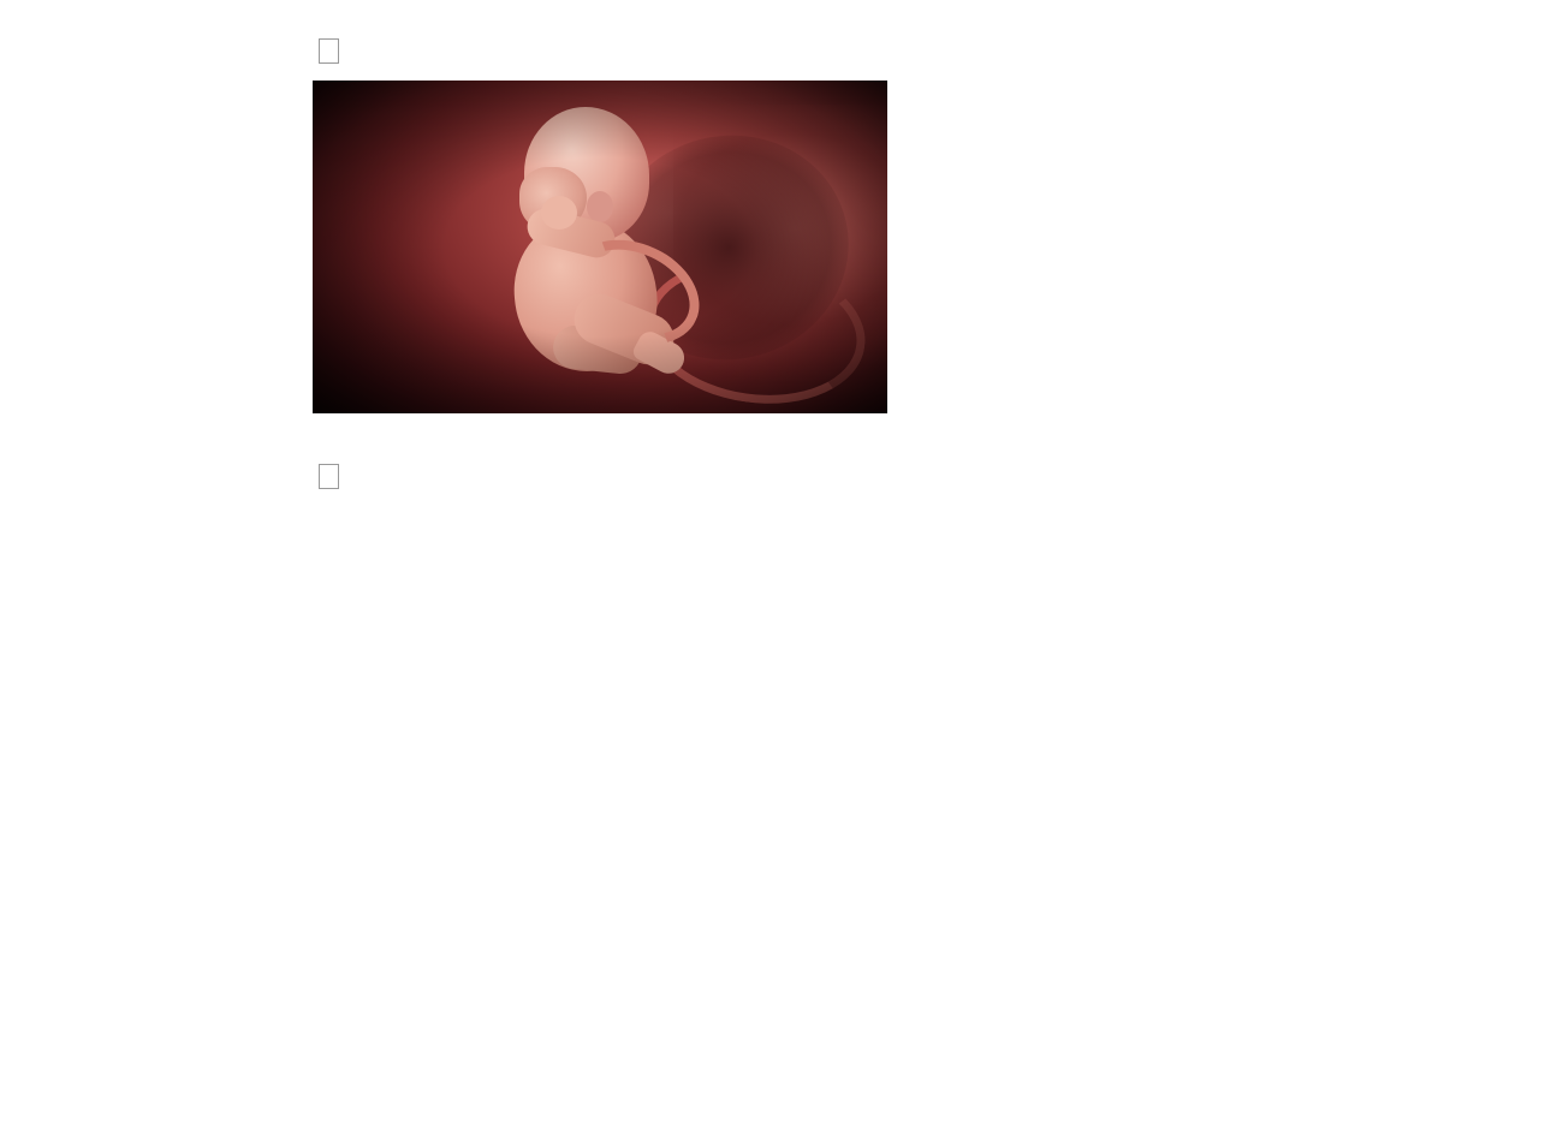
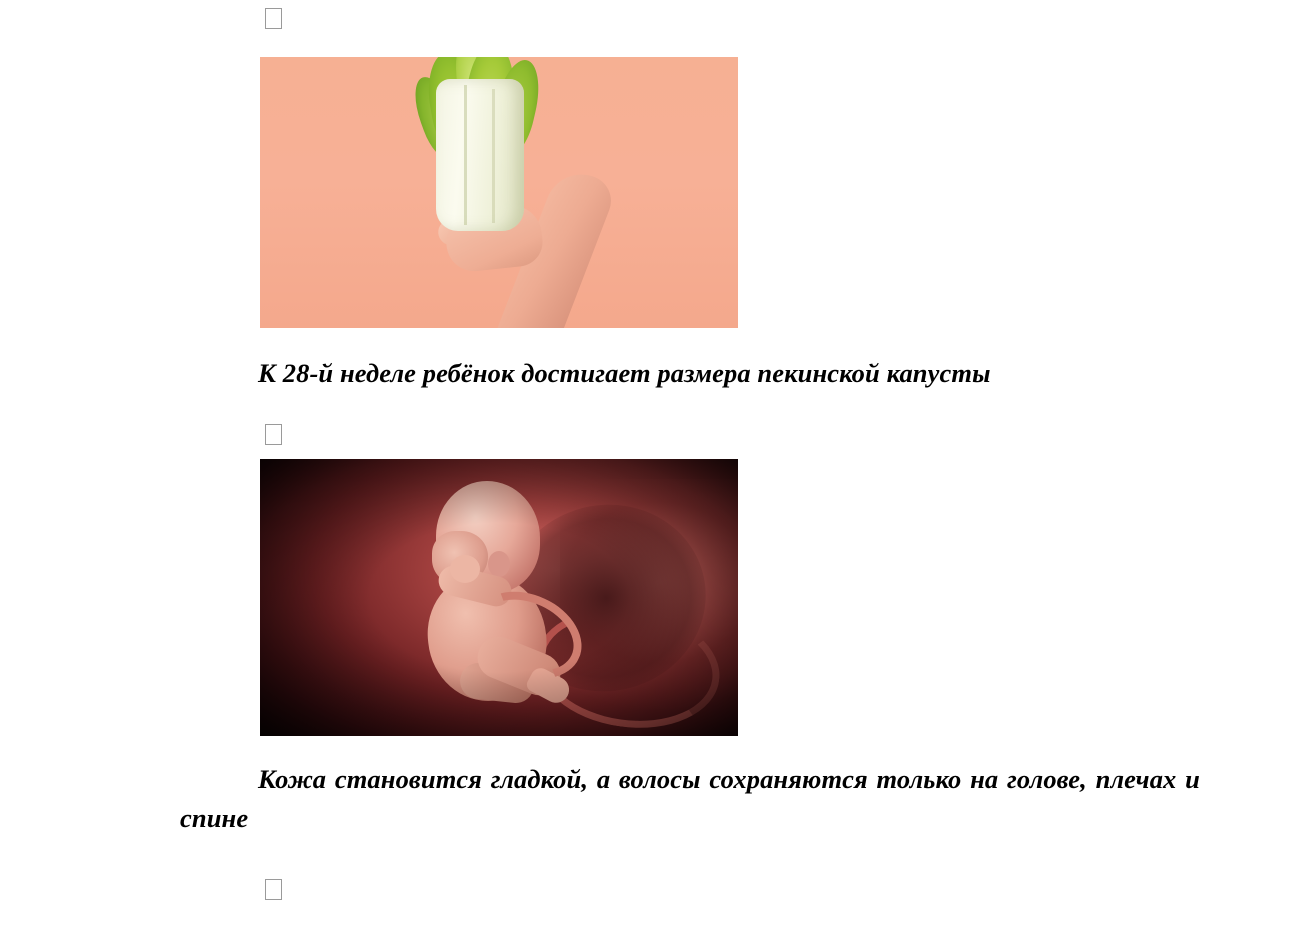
+ К 28-й неделе ребёнок достигает размера пекинской капусты
+ Кожа становится гладкой, а волосы сохраняются только на голове, плечах и спине
